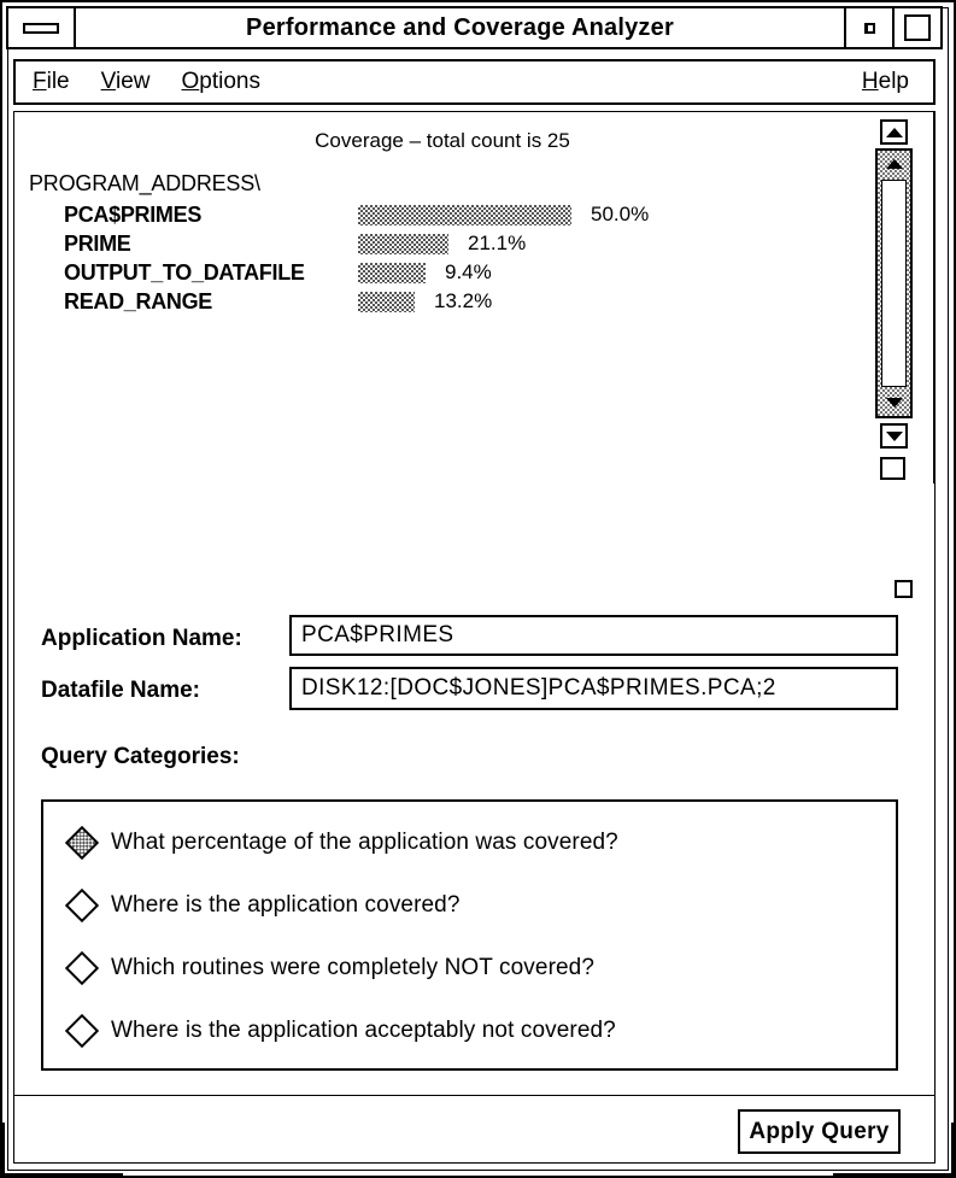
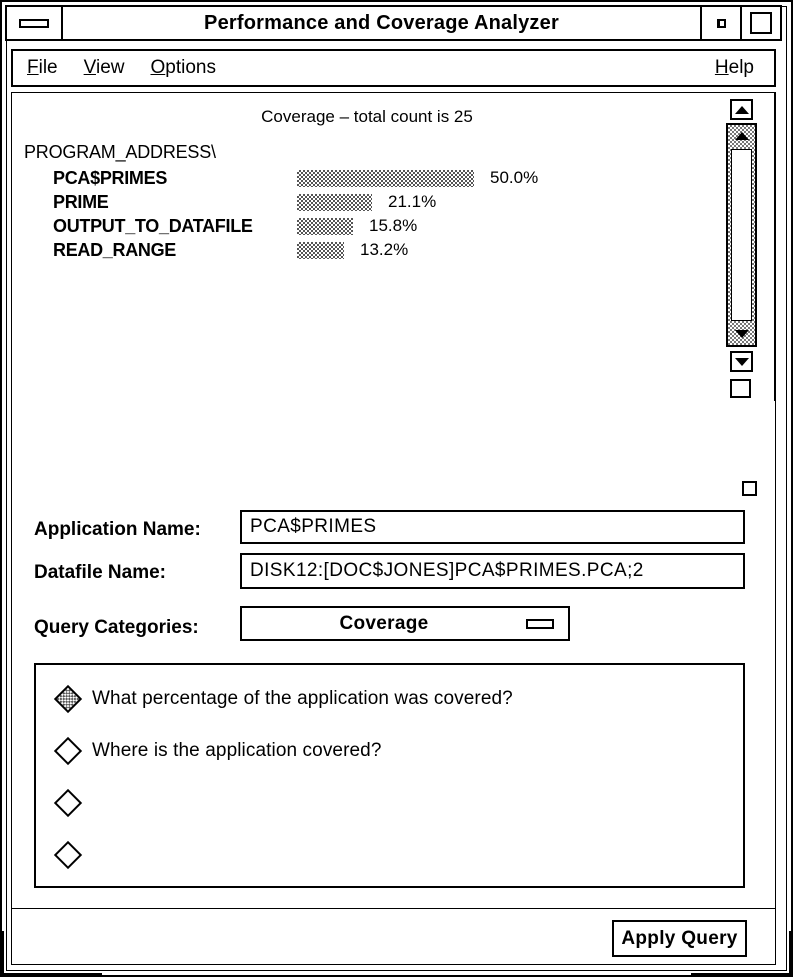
  Performance and Coverage Analyzer
  File
  View
  Options
  Help
  Coverage – total count is 25
  PROGRAM_ADDRESS\
  PCA$PRIMES
  50.0%
  PRIME
  21.1%
  OUTPUT_TO_DATAFILE
- 9.4%
+ 15.8%
  READ_RANGE
  13.2%
  Application Name:
  PCA$PRIMES
  Datafile Name:
  DISK12:[DOC$JONES]PCA$PRIMES.PCA;2
  Query Categories:
+ Coverage
  What percentage of the application was covered?
  Where is the application covered?
- Which routines were completely NOT covered?
- Where is the application acceptably not covered?
  Apply Query
